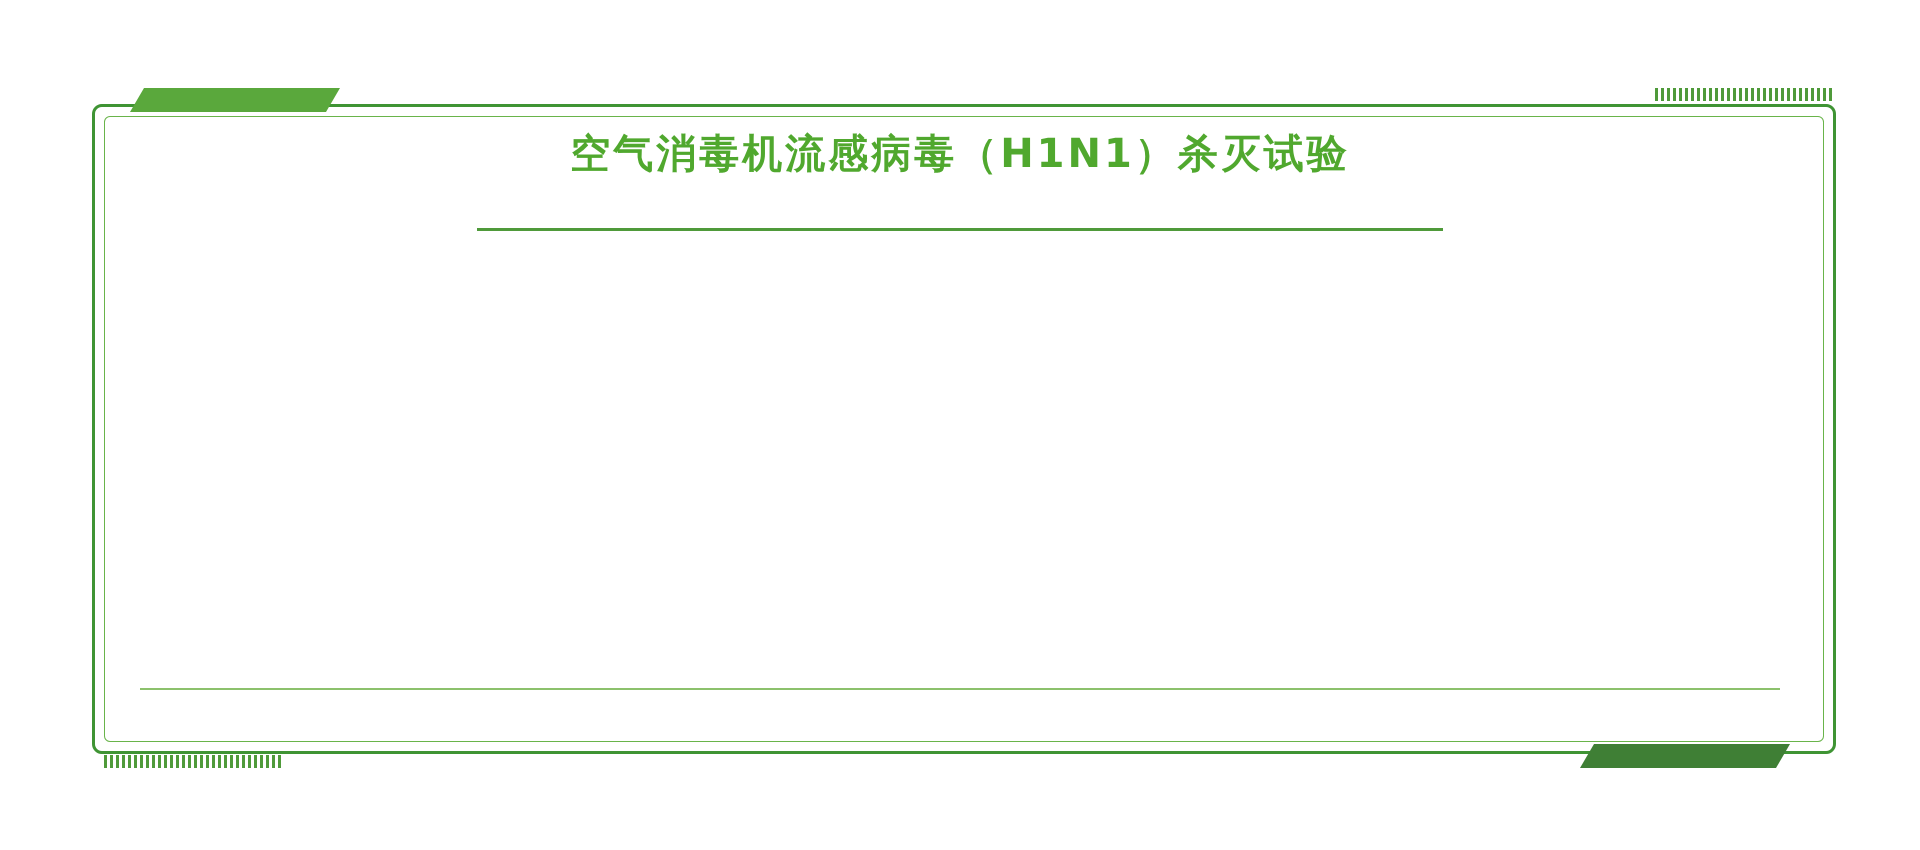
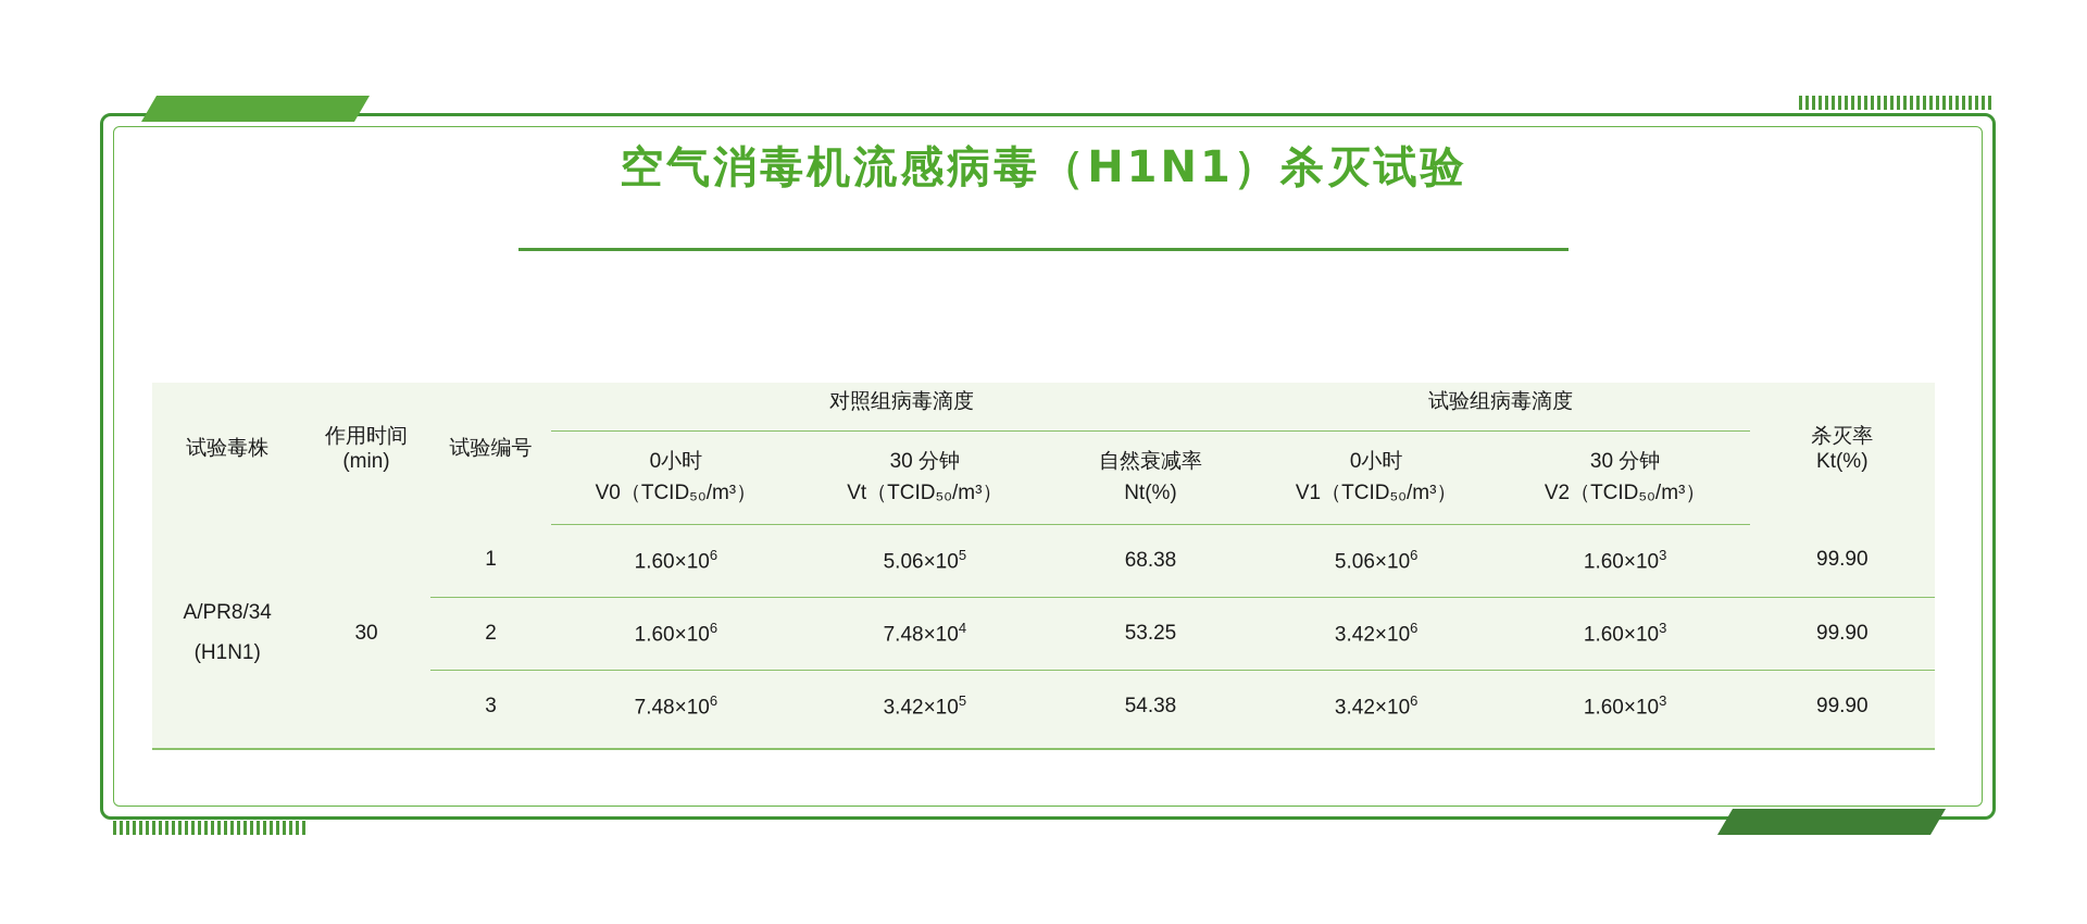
  空气消毒机流感病毒（H1N1）杀灭试验
+ 试验毒株	作用时间 (min)	试验编号	对照组病毒滴度	试验组病毒滴度	杀灭率 Kt(%)
+ 0小时 V0（TCID₅₀/m³）	30 分钟 Vt（TCID₅₀/m³）	自然衰减率 Nt(%)	0小时 V1（TCID₅₀/m³）	30 分钟 V2（TCID₅₀/m³）
+ A/PR8/34 (H1N1)	30	1	1.60×106	5.06×105	68.38	5.06×106	1.60×103	99.90
+ 2	1.60×106	7.48×104	53.25	3.42×106	1.60×103	99.90
+ 3	7.48×106	3.42×105	54.38	3.42×106	1.60×103	99.90
